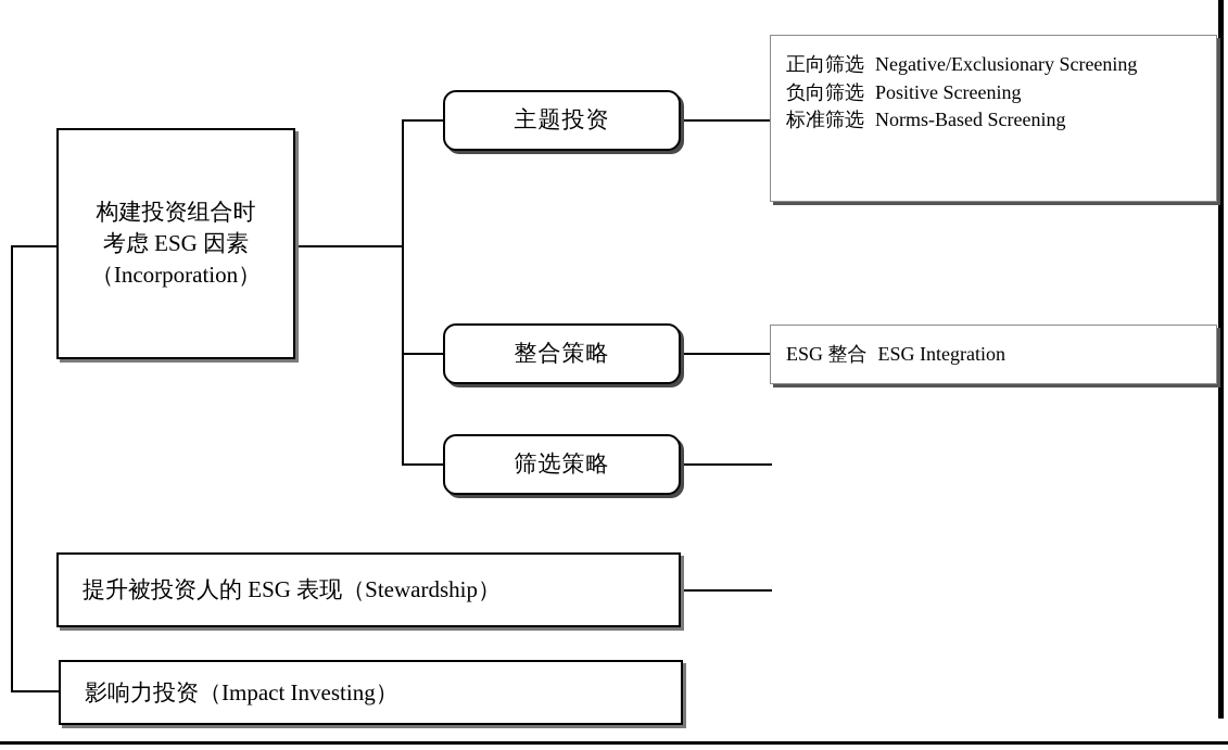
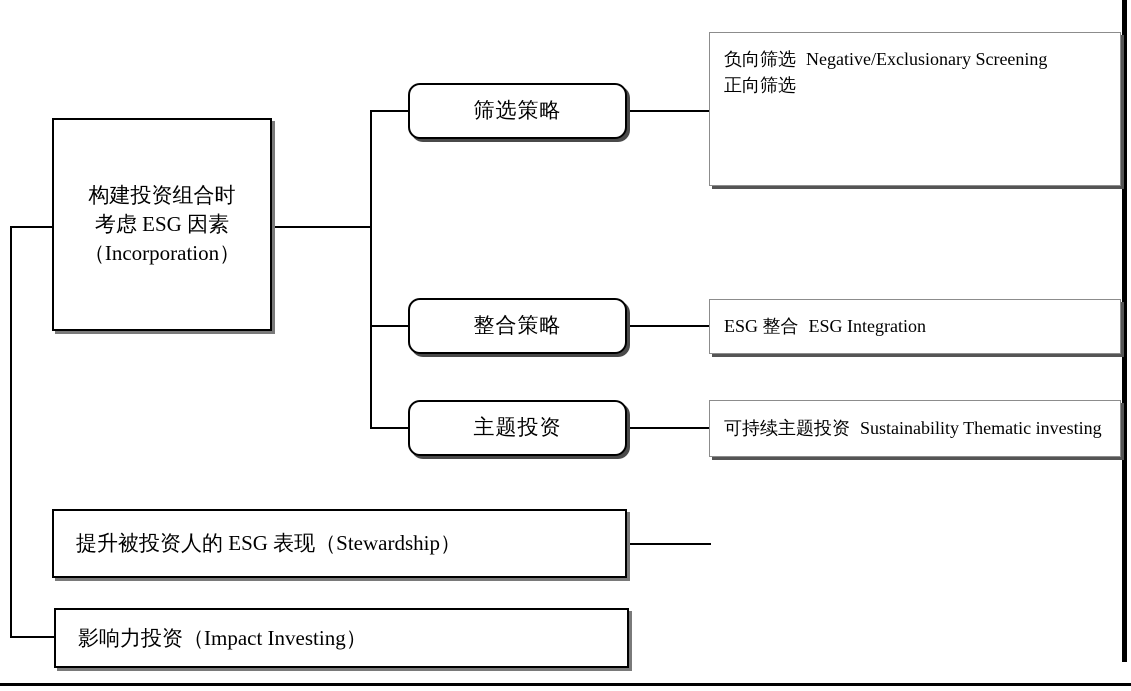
  构建投资组合时
  考虑 ESG 因素
  （Incorporation）
- 主题投资
+ 筛选策略
  整合策略
- 筛选策略
+ 主题投资
- 正向筛选
+ 负向筛选
  Negative/Exclusionary Screening
- 负向筛选
+ 正向筛选
- Positive Screening
- 标准筛选
- Norms-Based Screening
  ESG 整合
  ESG Integration
+ 可持续主题投资
+ Sustainability Thematic investing
  提升被投资人的 ESG 表现（Stewardship）
  影响力投资（Impact Investing）
